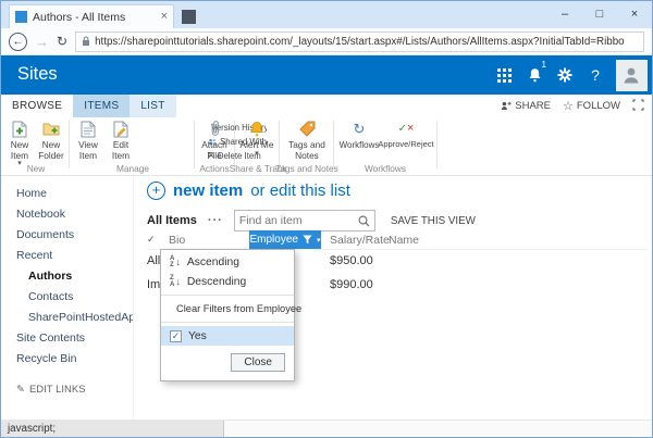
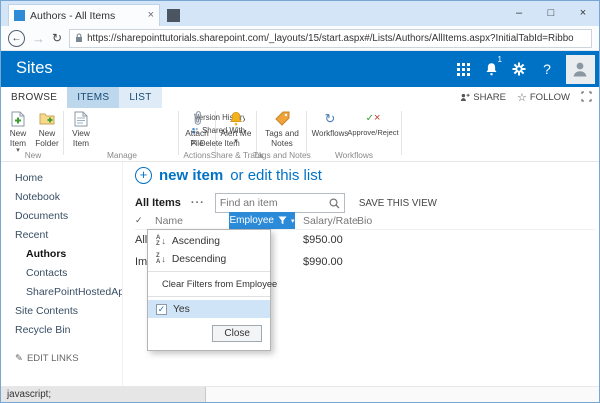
  Authors - All Items
  ×
  –
  □
  ×
  ←
  →
  ↻
  https://sharepointtutorials.sharepoint.com/_layouts/15/start.aspx#/Lists/Authors/AllItems.aspx?InitialTabId=Ribbo
  Sites
  1
  ?
  BROWSE
  ITEMS
  LIST
  SHARE
  ☆
  FOLLOW
  New Item
  New Folder
  View Item
- Edit Item
  ersion Hisry
  Shared With
  ×
  Delete Item
  Attach File
  Alert Me
  Tags and Notes
  ↻
  Workflows
  ✓
  ×
  Approve/Reject
  New
  Manage
  Actions
  Share & Track
  Tags and Notes
  Workflows
  Home
  Notebook
  Documents
  Recent
  Authors
  Contacts
  SharePointHostedAp
  Site Contents
  Recycle Bin
  ✎
  EDIT LINKS
  +
  new item
  or edit this list
  All Items
  ···
  Find an item
  SAVE THIS VIEW
  ✓
- Bio
+ Name
  Employee
  Salary/Rate
- Name
+ Bio
  All
  $950.00
  Im
  $990.00
  ↓
  Ascending
  ↓
  Descending
  Clear Filters from Employee
  ✓
  Yes
  Close
  javascript;
